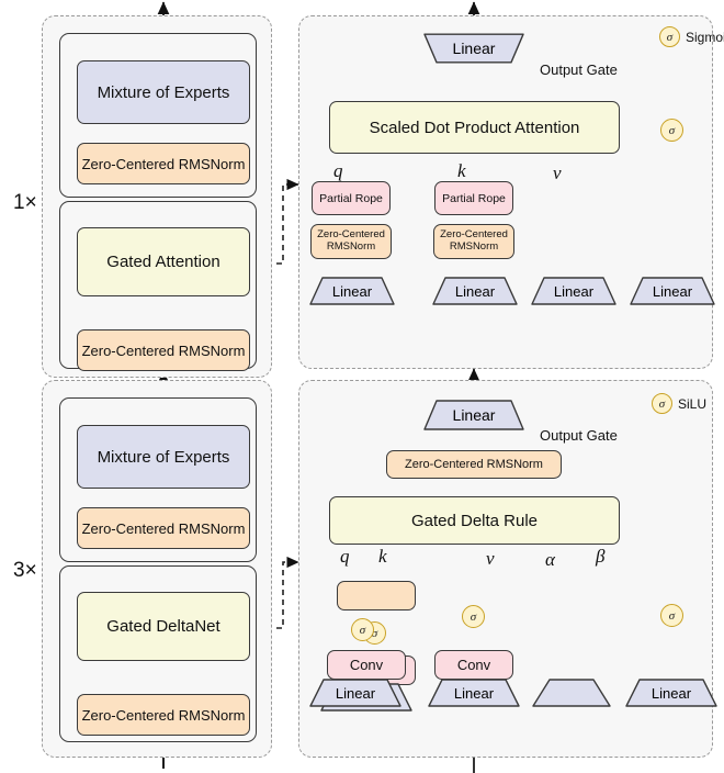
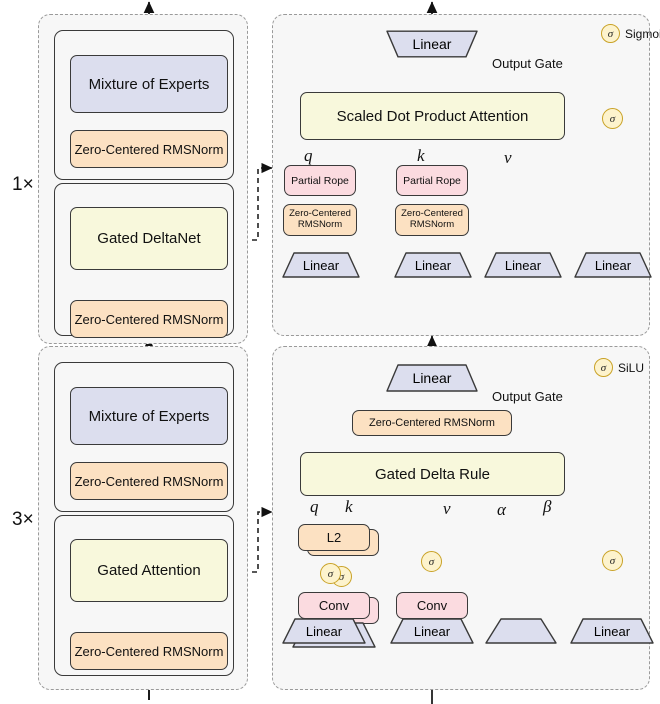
  1×
  3×
  Mixture of Experts
  Zero-Centered RMSNorm
- Gated Attention
+ Gated DeltaNet
  Zero-Centered RMSNorm
  Mixture of Experts
  Zero-Centered RMSNorm
- Gated DeltaNet
+ Gated Attention
  Zero-Centered RMSNorm
  σ
  Sigmo
  Linear
  Output Gate
  Scaled Dot Product Attention
  q
  Partial Rope
  Zero-Centered RMSNorm
  Linear
  k
  Partial Rope
  Zero-Centered RMSNorm
  Linear
  v
  Linear
  σ
  Linear
  σ
  SiLU
  Linear
  Output Gate
  Zero-Centered RMSNorm
  Gated Delta Rule
  q
  k
+ L2
  σ
  σ
  Conv
  Linear
  v
  σ
  Conv
  Linear
  α
  β
  σ
  Linear
